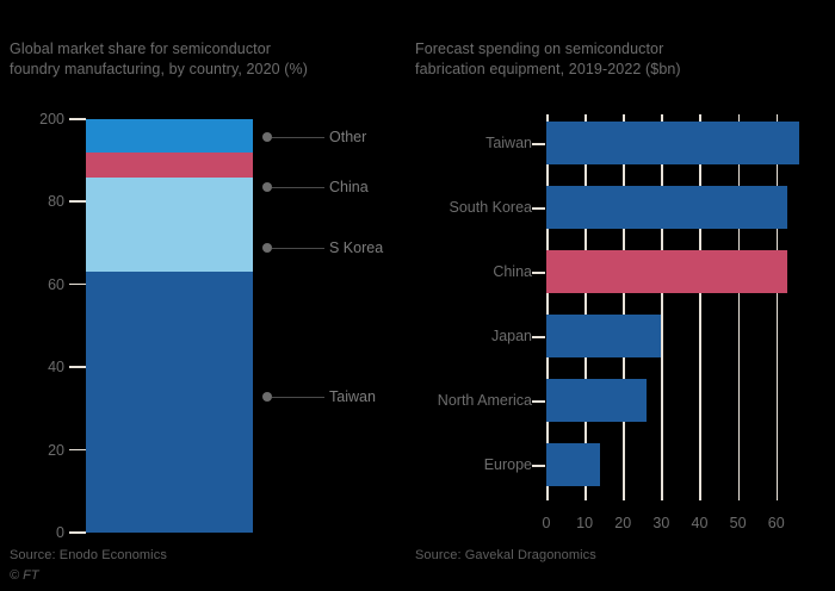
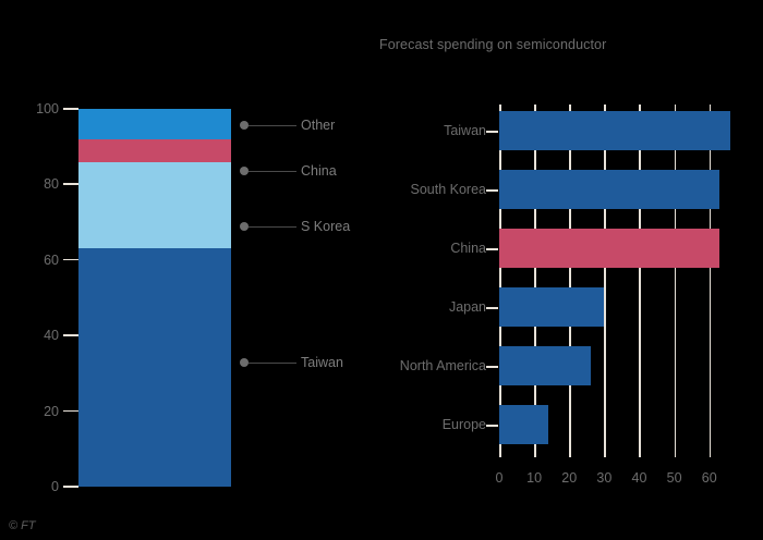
- Global market share for semiconductor
- foundry manufacturing, by country, 2020 (%)
- 200
+ 100
  80
  60
  40
  20
  0
  Other
  China
  S Korea
  Taiwan
- Source: Enodo Economics
  © FT
  Forecast spending on semiconductor
- fabrication equipment, 2019-2022 ($bn)
- Source: Gavekal Dragonomics
  Taiwan
  South Korea
  China
  Japan
  North America
  Europe
  0
  10
  20
  30
  40
  50
  60
